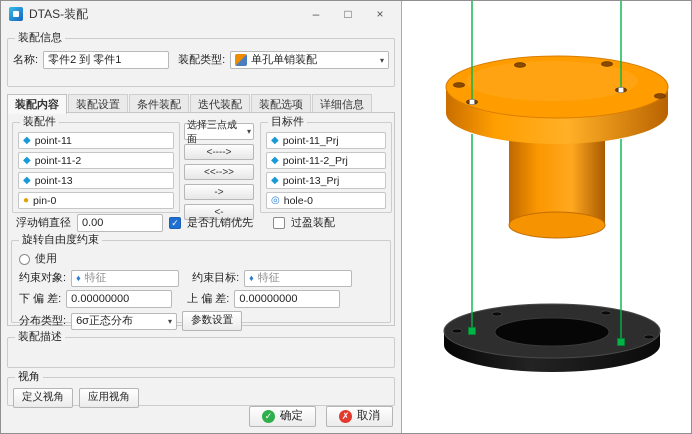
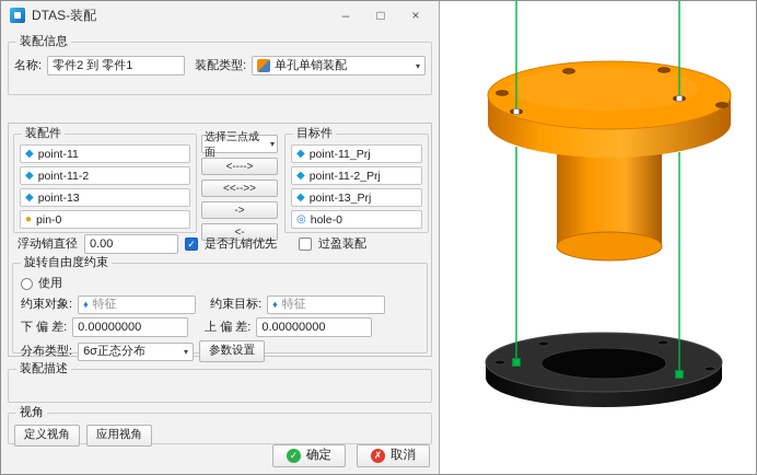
  DTAS-装配
  –
  □
  ×
  装配信息
  名称:
  零件2 到 零件1
  装配类型:
  单孔单销装配
  ▾
- 装配内容
- 装配设置
- 条件装配
- 迭代装配
- 装配选项
- 详细信息
  装配件
  ◆
  point-11
  ◆
  point-11-2
  ◆
  point-13
  ●
  pin-0
  选择三点成面
  ▾
  <---->
  <<-->>
  ->
  <-
  目标件
  ◆
  point-11_Prj
  ◆
  point-11-2_Prj
  ◆
  point-13_Prj
  ◎
  hole-0
  浮动销直径
  0.00
  ✓
  是否孔销优先
  过盈装配
  旋转自由度约束
  使用
  约束对象:
  ♦
  特征
  约束目标:
  ♦
  特征
  下 偏 差:
  0.00000000
  上 偏 差:
  0.00000000
  分布类型:
  6σ正态分布
  ▾
  参数设置
  装配描述
  视角
  定义视角
  应用视角
  ✓
  确定
  ✗
  取消
